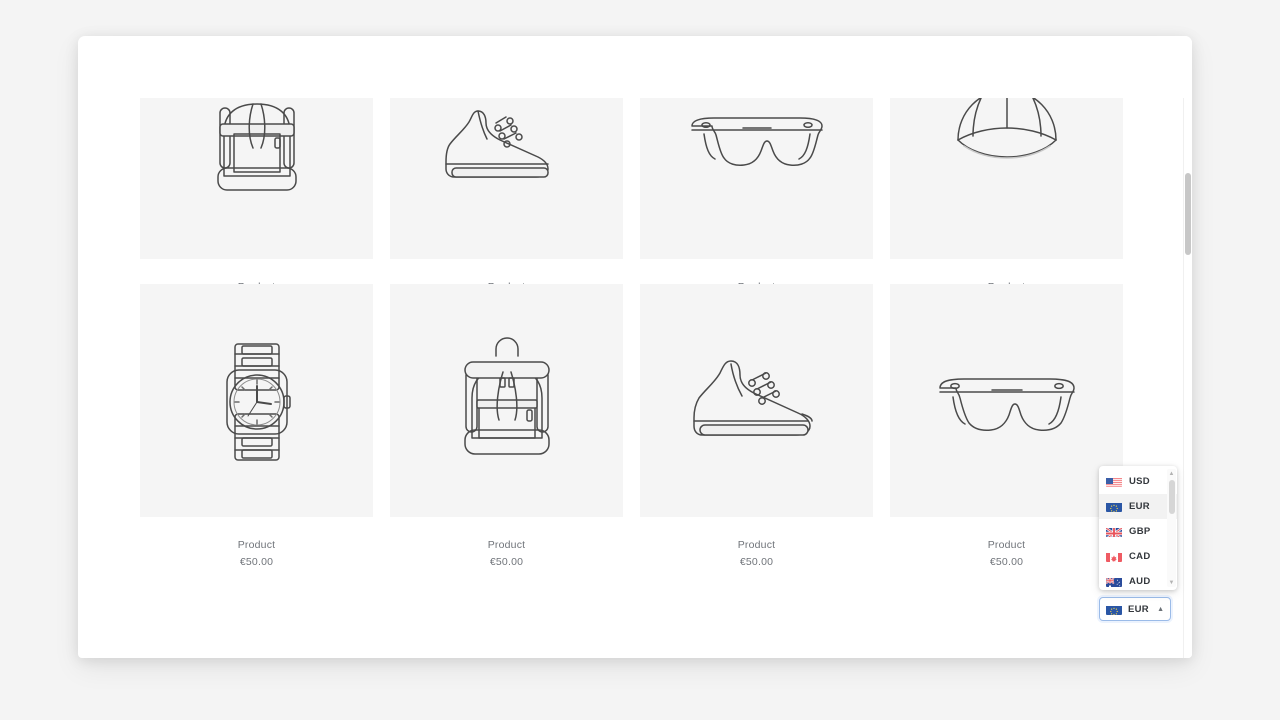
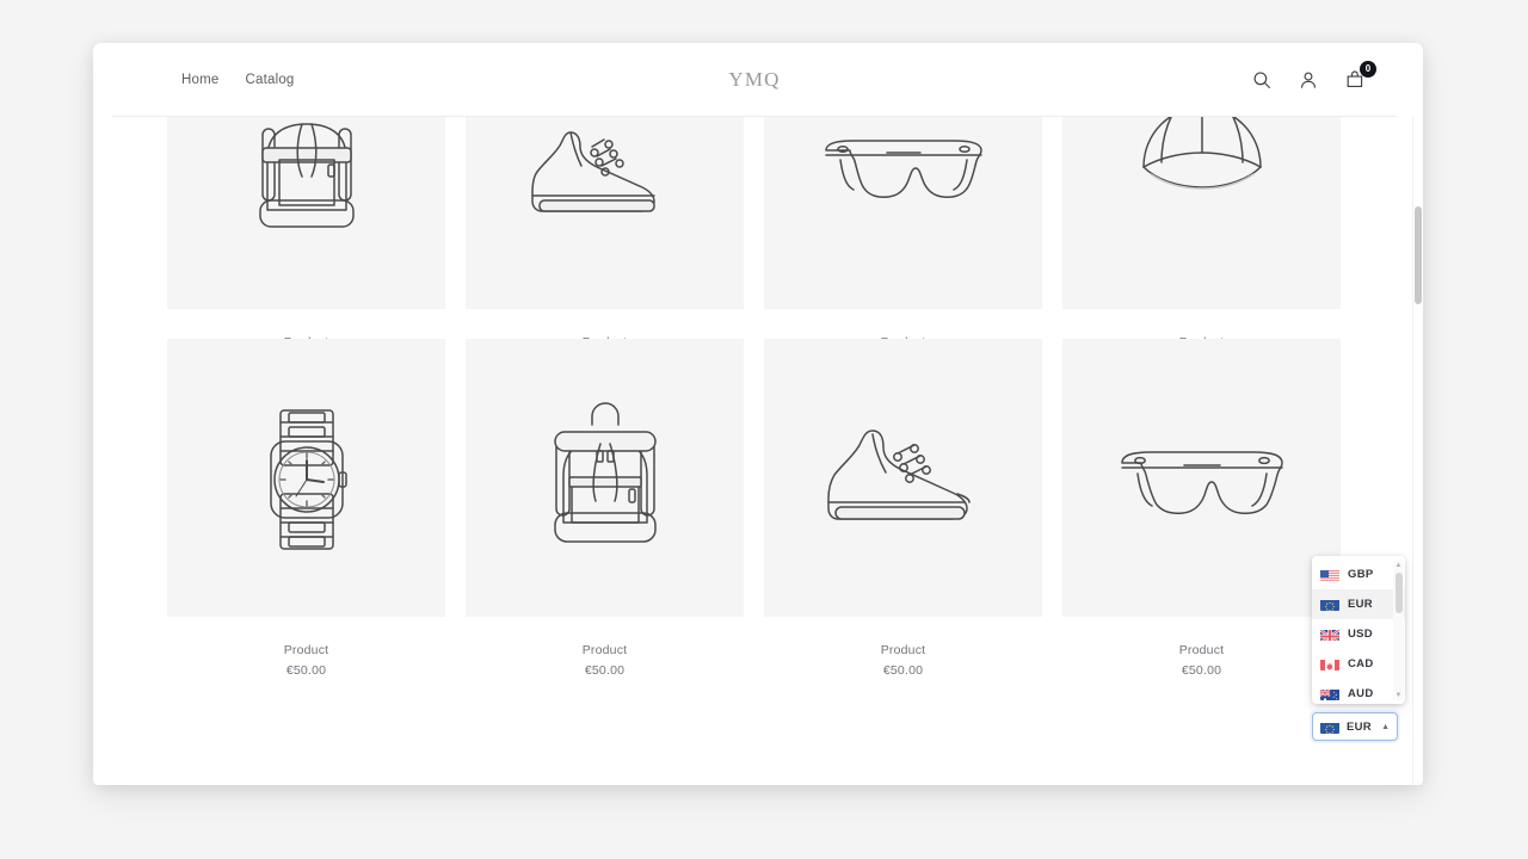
+ Home
+ Catalog
+ YMQ
+ 0
  Product
  €50.00
  Product
  €50.00
  Product
  €50.00
  Product
  €50.00
- USD
+ GBP
  EUR
- GBP
+ USD
  CAD
  AUD
  EUR
